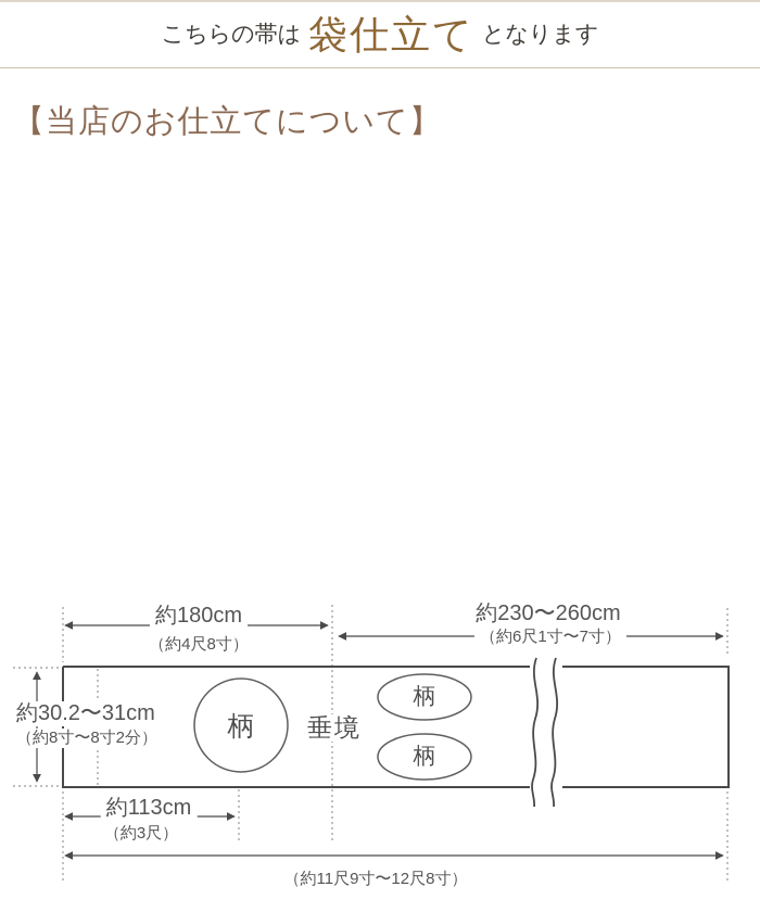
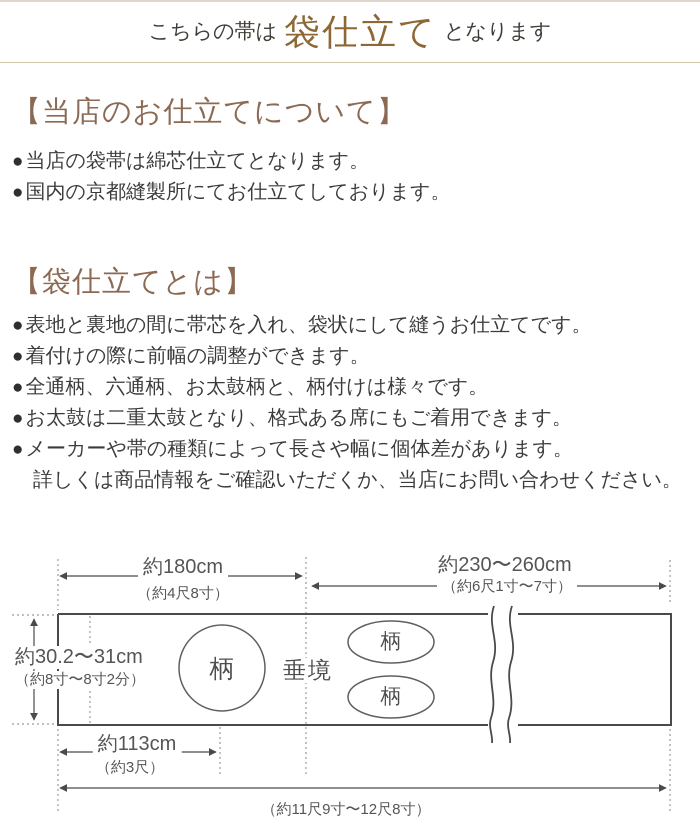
  こちらの帯は
  袋仕立て
  となります
  【当店のお仕立てについて】
+ ●当店の袋帯は綿芯仕立てとなります。
+ ●国内の京都縫製所にてお仕立てしております。
+ 【袋仕立てとは】
+ ●表地と裏地の間に帯芯を入れ、袋状にして縫うお仕立てです。
+ ●着付けの際に前幅の調整ができます。
+ ●全通柄、六通柄、お太鼓柄と、柄付けは様々です。
+ ●お太鼓は二重太鼓となり、格式ある席にもご着用できます。
+ ●メーカーや帯の種類によって長さや幅に個体差があります。
+ 詳しくは商品情報をご確認いただくか、当店にお問い合わせください。
  約180cm
  （約4尺8寸）
  約230〜260cm
  （約6尺1寸〜7寸）
  約30.2〜31cm
  （約8寸〜8寸2分）
  約113cm
  （約3尺）
  （約11尺9寸〜12尺8寸）
  柄
  柄
  柄
  垂境
